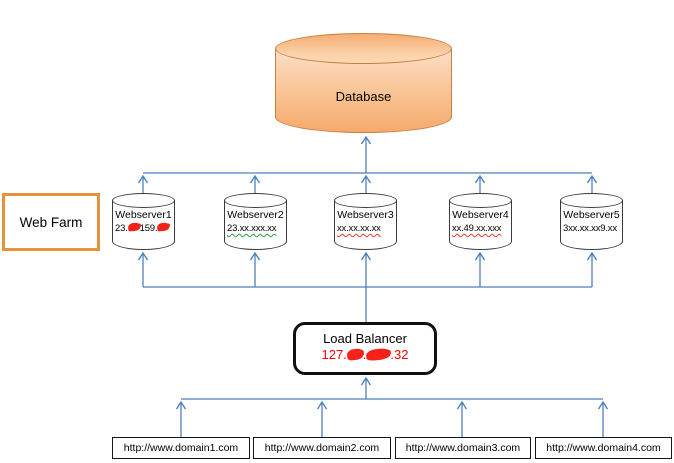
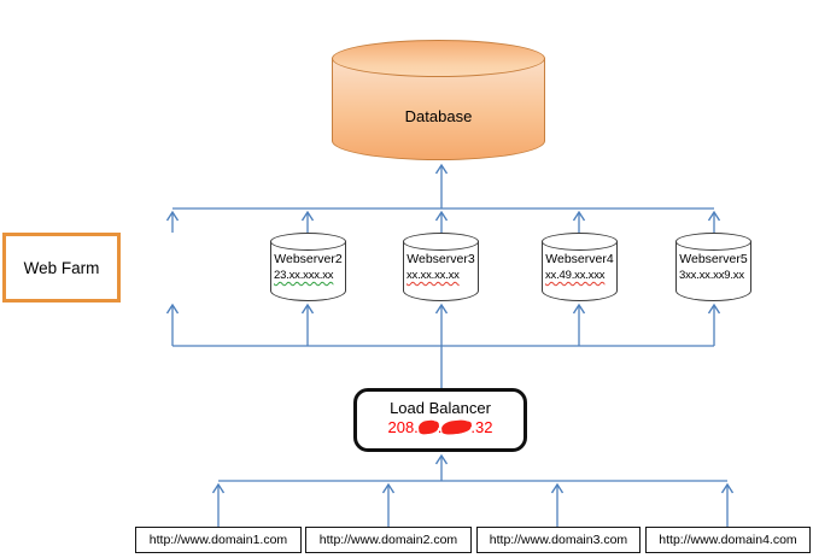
  Database
  Web Farm
- Webserver1
- 23. 159.
  Webserver2
  23.xx.xxx.xx
  Webserver3
  xx.xx.xx.xx
  Webserver4
  xx.49.xx.xxx
  Webserver5
  3xx.xx.xx9.xx
  Load Balancer
- 127. . .32
+ 208. . .32
  http://www.domain1.com
  http://www.domain2.com
  http://www.domain3.com
  http://www.domain4.com
